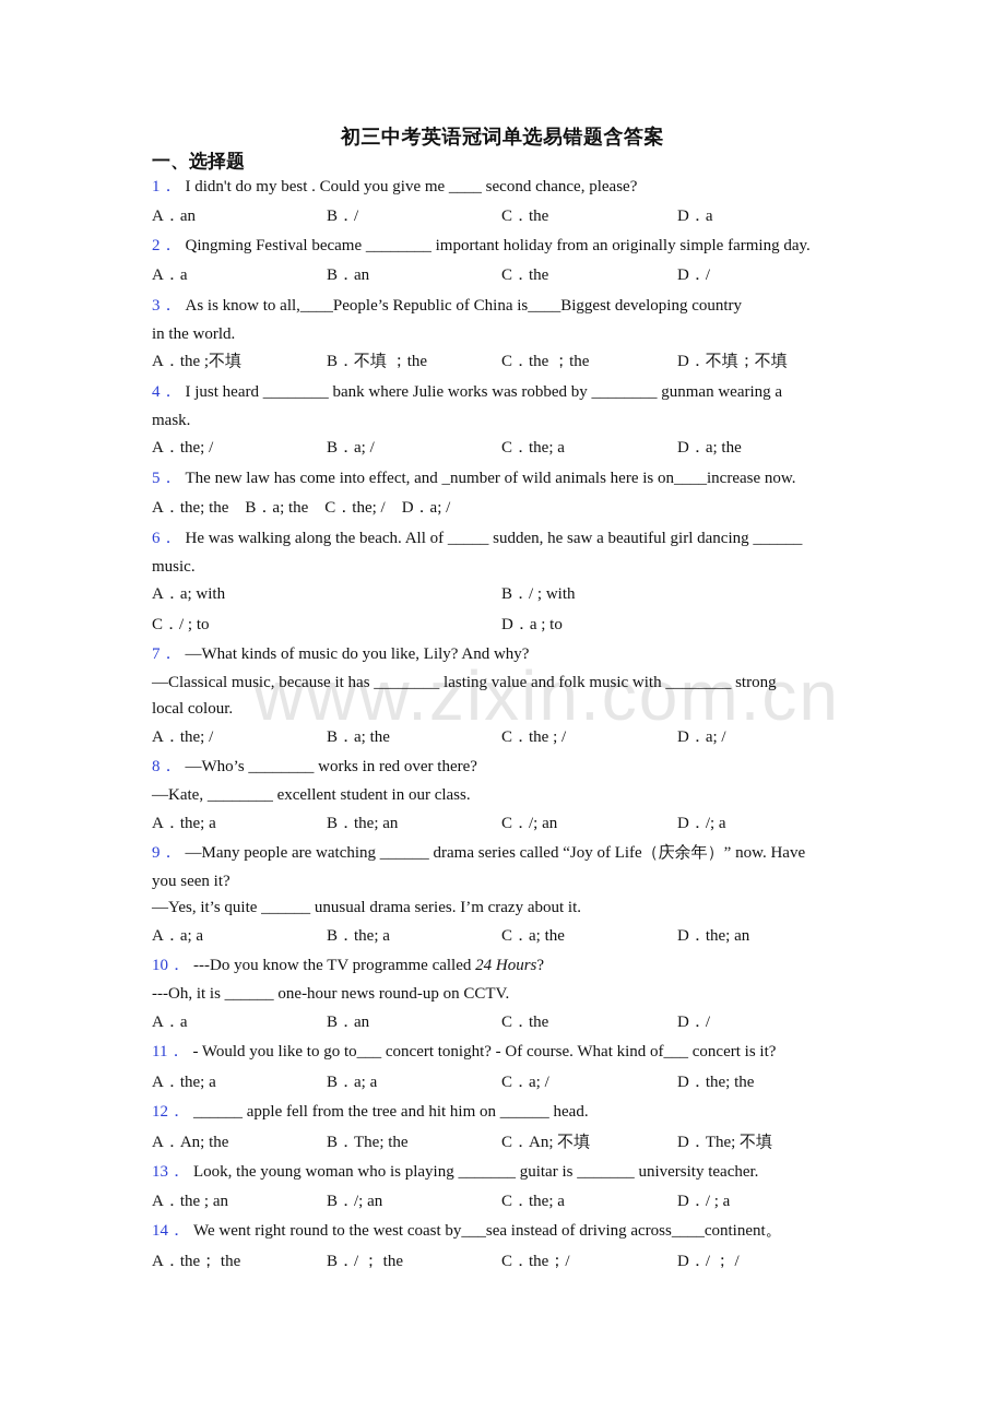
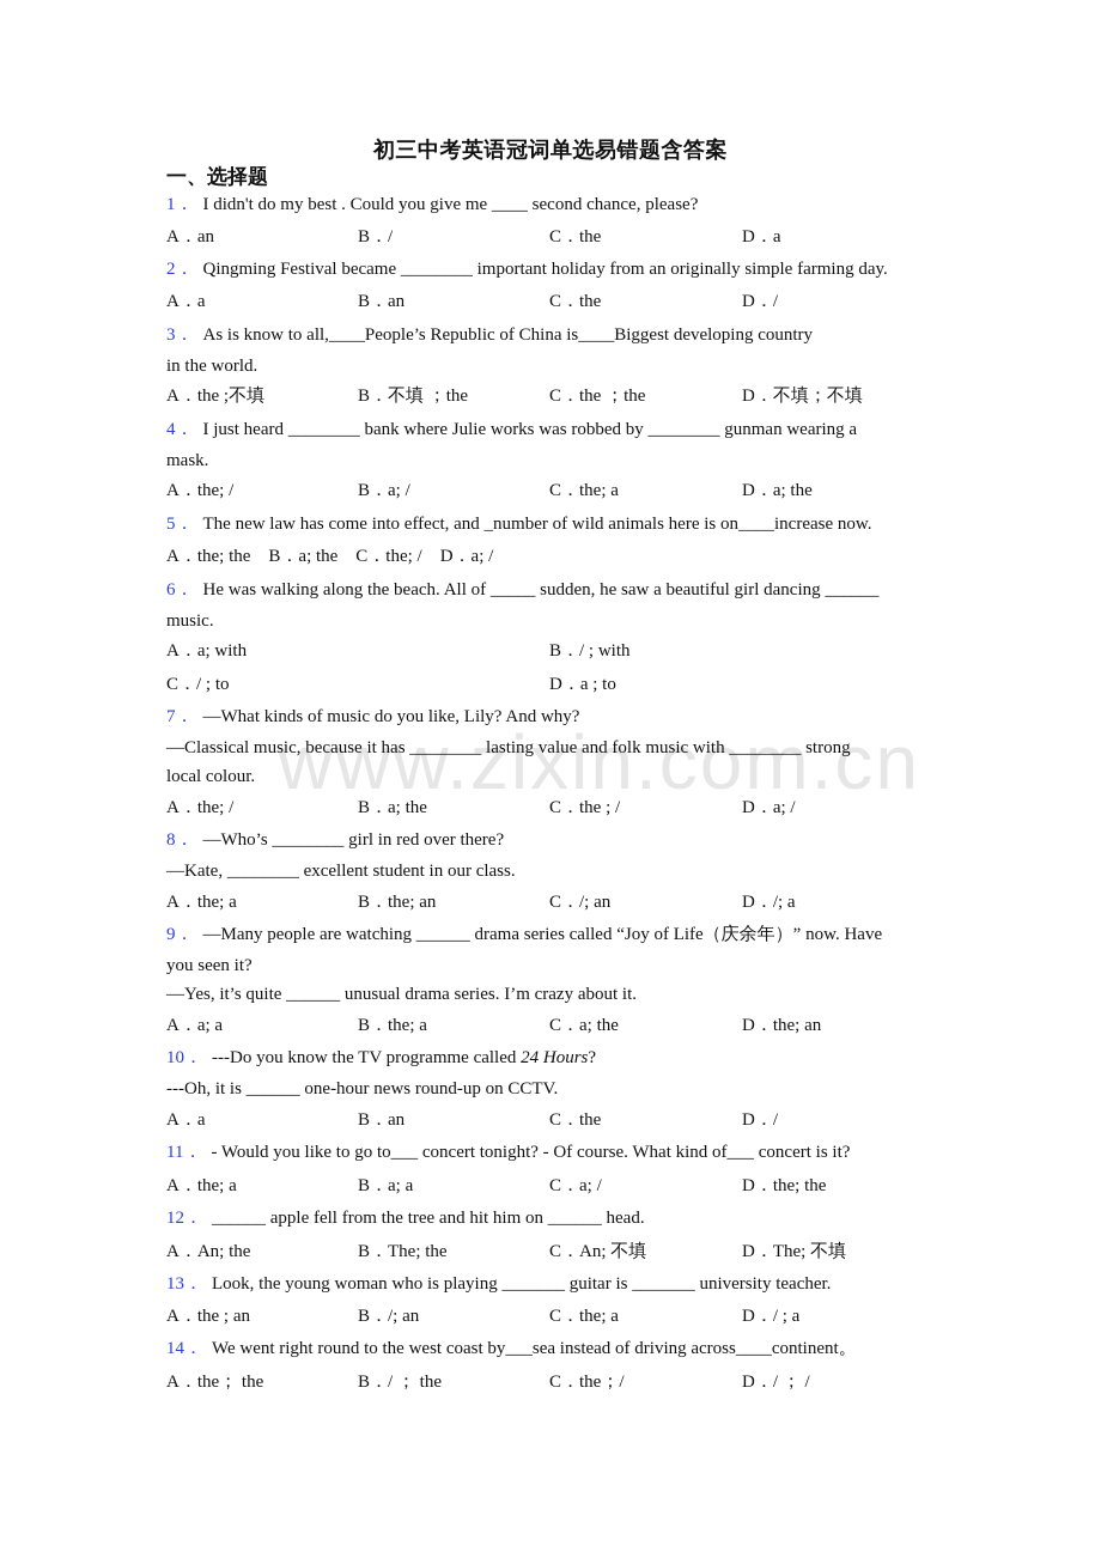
  www.zixin.com.cn
  初三中考英语冠词单选易错题含答案
  一、选择题
  1． I didn't do my best . Could you give me ____ second chance, please?
  A．an
  B．/
  C．the
  D．a
  2． Qingming Festival became ________ important holiday from an originally simple farming day.
  A．a
  B．an
  C．the
  D．/
  3． As is know to all,____People’s Republic of China is____Biggest developing country
  in the world.
  A．the ;不填
  B．不填 ；the
  C．the ；the
  D．不填；不填
  4． I just heard ________ bank where Julie works was robbed by ________ gunman wearing a
  mask.
  A．the; /
  B．a; /
  C．the; a
  D．a; the
  5． The new law has come into effect, and _number of wild animals here is on____increase now.
  A．the; the B．a; the C．the; / D．a; /
  6． He was walking along the beach. All of _____ sudden, he saw a beautiful girl dancing ______
  music.
  A．a; with
  B．/ ; with
  C．/ ; to
  D．a ; to
  7． —What kinds of music do you like, Lily? And why?
  —Classical music, because it has ________ lasting value and folk music with ________ strong
  local colour.
  A．the; /
  B．a; the
  C．the ; /
  D．a; /
- 8． —Who’s ________ works in red over there?
+ 8． —Who’s ________ girl in red over there?
  —Kate, ________ excellent student in our class.
  A．the; a
  B．the; an
  C．/; an
  D．/; a
  9． —Many people are watching ______ drama series called “Joy of Life（庆余年）” now. Have
  you seen it?
  —Yes, it’s quite ______ unusual drama series. I’m crazy about it.
  A．a; a
  B．the; a
  C．a; the
  D．the; an
  10． ---Do you know the TV programme called 24 Hours?
  ---Oh, it is ______ one-hour news round-up on CCTV.
  A．a
  B．an
  C．the
  D．/
  11． - Would you like to go to___ concert tonight? - Of course. What kind of___ concert is it?
  A．the; a
  B．a; a
  C．a; /
  D．the; the
  12． ______ apple fell from the tree and hit him on ______ head.
  A．An; the
  B．The; the
  C．An; 不填
  D．The; 不填
  13． Look, the young woman who is playing _______ guitar is _______ university teacher.
  A．the ; an
  B．/; an
  C．the; a
  D．/ ; a
  14． We went right round to the west coast by___sea instead of driving across____continent。
  A．the； the
  B．/ ； the
  C．the；/
  D．/ ； /
